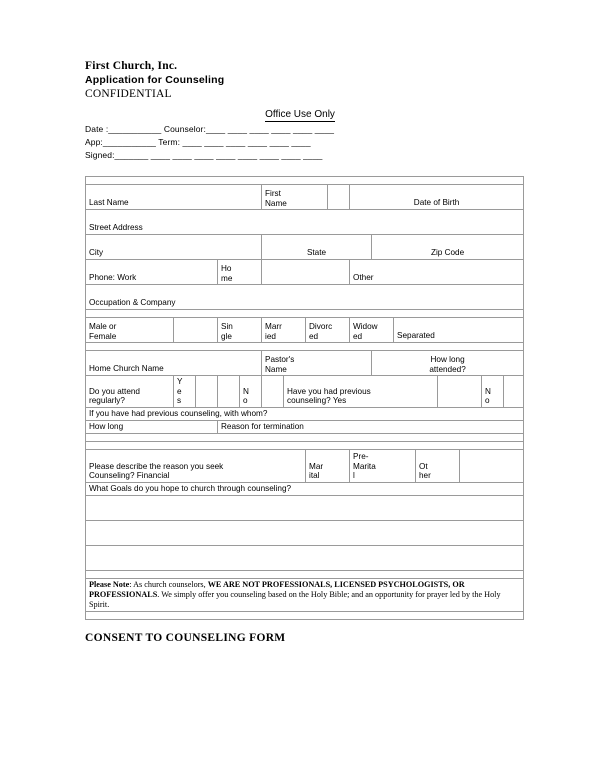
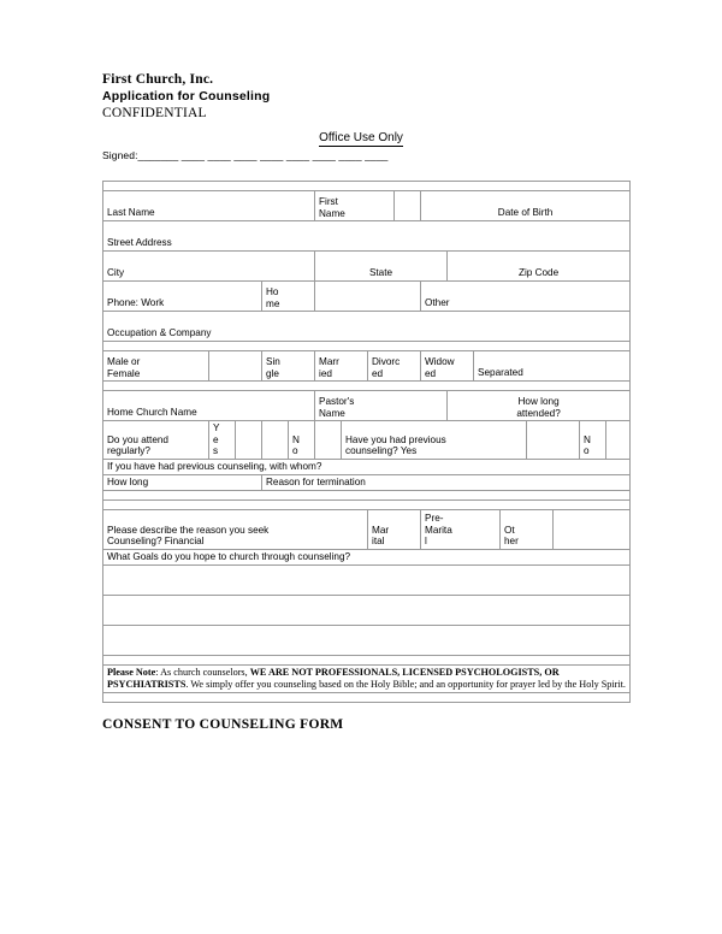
  First Church, Inc.
  Application for Counseling
  CONFIDENTIAL
  Office Use Only
- Date :___________ Counselor:____ ____ ____ ____ ____ ____
- App:___________ Term: ____ ____ ____ ____ ____ ____
  Signed:_______ ____ ____ ____ ____ ____ ____ ____ ____
  Last Name	First Name		Date of Birth
  Street Address
  City	State	Zip Code
  Phone: Work	Ho me		Other
  Occupation & Company
  Male or Female		Sin gle	Marr ied	Divorc ed	Widow ed	Separated
  Home Church Name	Pastor's Name	How long attended?
  Do you attend regularly?	Y e s			N o		Have you had previous counseling? Yes		N o
  If you have had previous counseling, with whom?
  How long	Reason for termination
  Please describe the reason you seek Counseling? Financial	Mar ital	Pre- Marita l	Ot her
  What Goals do you hope to church through counseling?
- Please Note: As church counselors, WE ARE NOT PROFESSIONALS, LICENSED PSYCHOLOGISTS, OR PROFESSIONALS. We simply offer you counseling based on the Holy Bible; and an opportunity for prayer led by the Holy Spirit.
+ Please Note: As church counselors, WE ARE NOT PROFESSIONALS, LICENSED PSYCHOLOGISTS, OR PSYCHIATRISTS. We simply offer you counseling based on the Holy Bible; and an opportunity for prayer led by the Holy Spirit.
  CONSENT TO COUNSELING FORM
